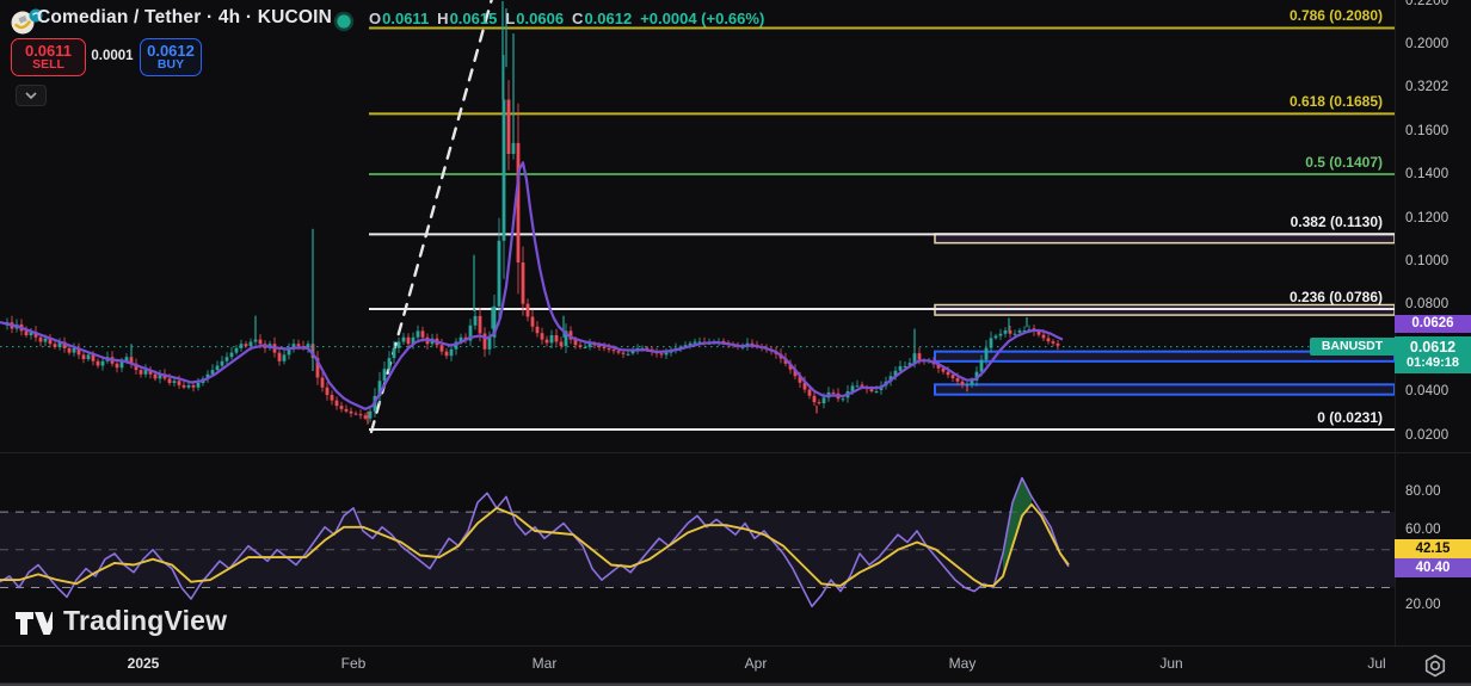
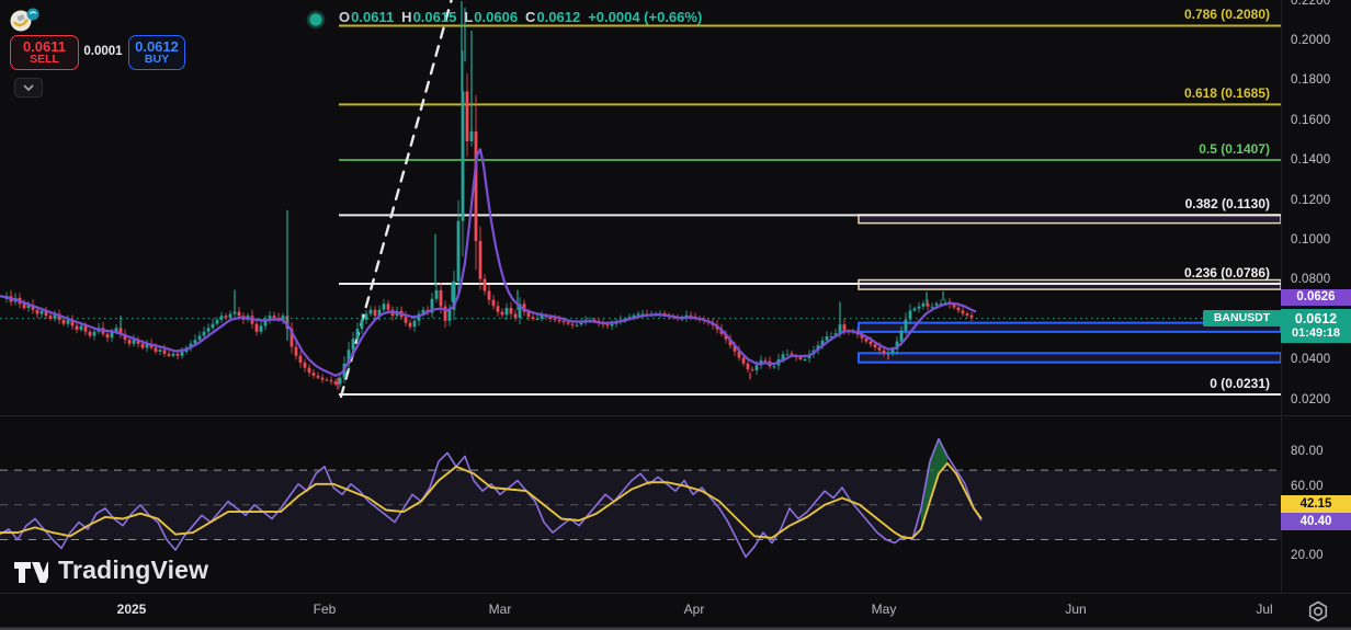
- Comedian / Tether · 4h · KUCOIN
  O0.0611 H0.0615 L0.0606 C0.0612 +0.0004 (+0.66%)
  0.0611
  SELL
  0.0001
  0.0612
  BUY
  0.786 (0.2080)
  0.618 (0.1685)
  0.5 (0.1407)
  0.382 (0.1130)
  0.236 (0.0786)
  0 (0.0231)
  0.2200
  0.2000
- 0.3202
+ 0.1800
  0.1600
  0.1400
  0.1200
  0.1000
  0.0800
  0.0400
  0.0200
  80.00
  60.00
  20.00
  2025
  Feb
  Mar
  Apr
  May
  Jun
  Jul
  0.0626
  BANUSDT
  0.0612
  01:49:18
  42.15
  40.40
  TradingView
